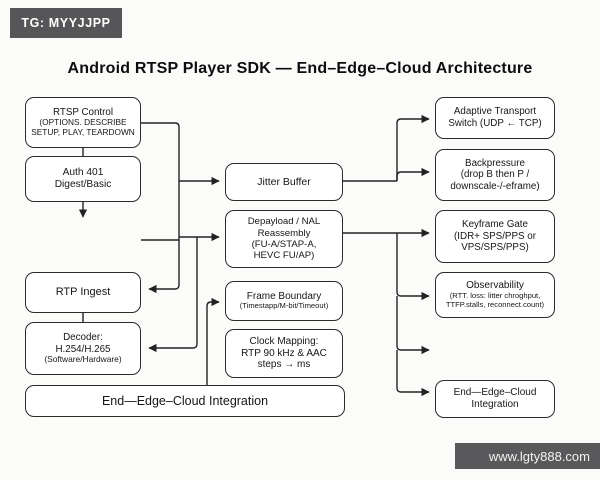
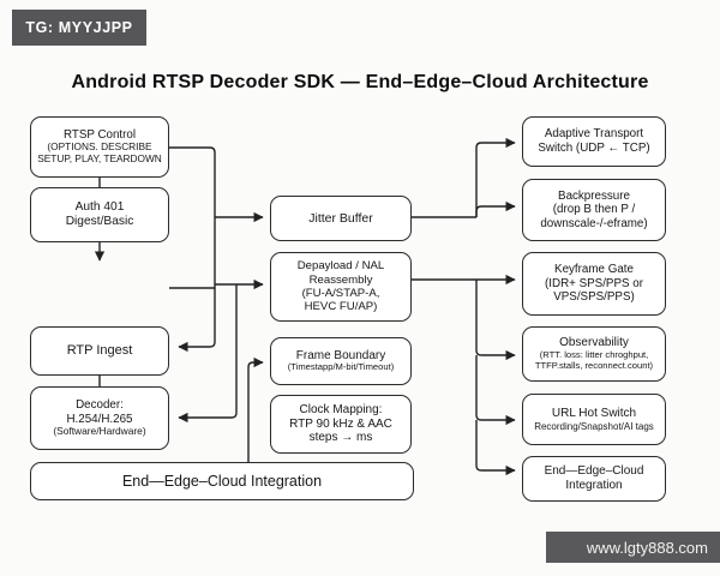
  TG: MYYJJPP
- Android RTSP Player SDK — End–Edge–Cloud Architecture
+ Android RTSP Decoder SDK — End–Edge–Cloud Architecture
  RTSP Control
  (OPTIONS. DESCRIBE
  SETUP, PLAY, TEARDOWN
  Auth 401
  Digest/Basic
  RTP Ingest
  Decoder:
  H.254/H.265
  (Software/Hardware)
  End—Edge–Cloud Integration
  Jitter Buffer
  Depayload / NAL
  Reassembly
  (FU-A/STAP-A,
  HEVC FU/AP)
  Frame Boundary
  (Timestapp/M-bit/Timeout)
  Clock Mapping:
  RTP 90 kHz & AAC
  steps → ms
  Adaptive Transport
  Switch (UDP ← TCP)
  Backpressure
  (drop B then P /
  downscale-/-eframe)
  Keyframe Gate
  (IDR+ SPS/PPS or
  VPS/SPS/PPS)
  Observability
  (RTT. loss: litter chroghput,
  TTFP.stalls, reconnect.count)
+ URL Hot Switch
+ Recording/Snapshot/AI tags
  End—Edge–Cloud
  Integration
  www.lgty888.com
